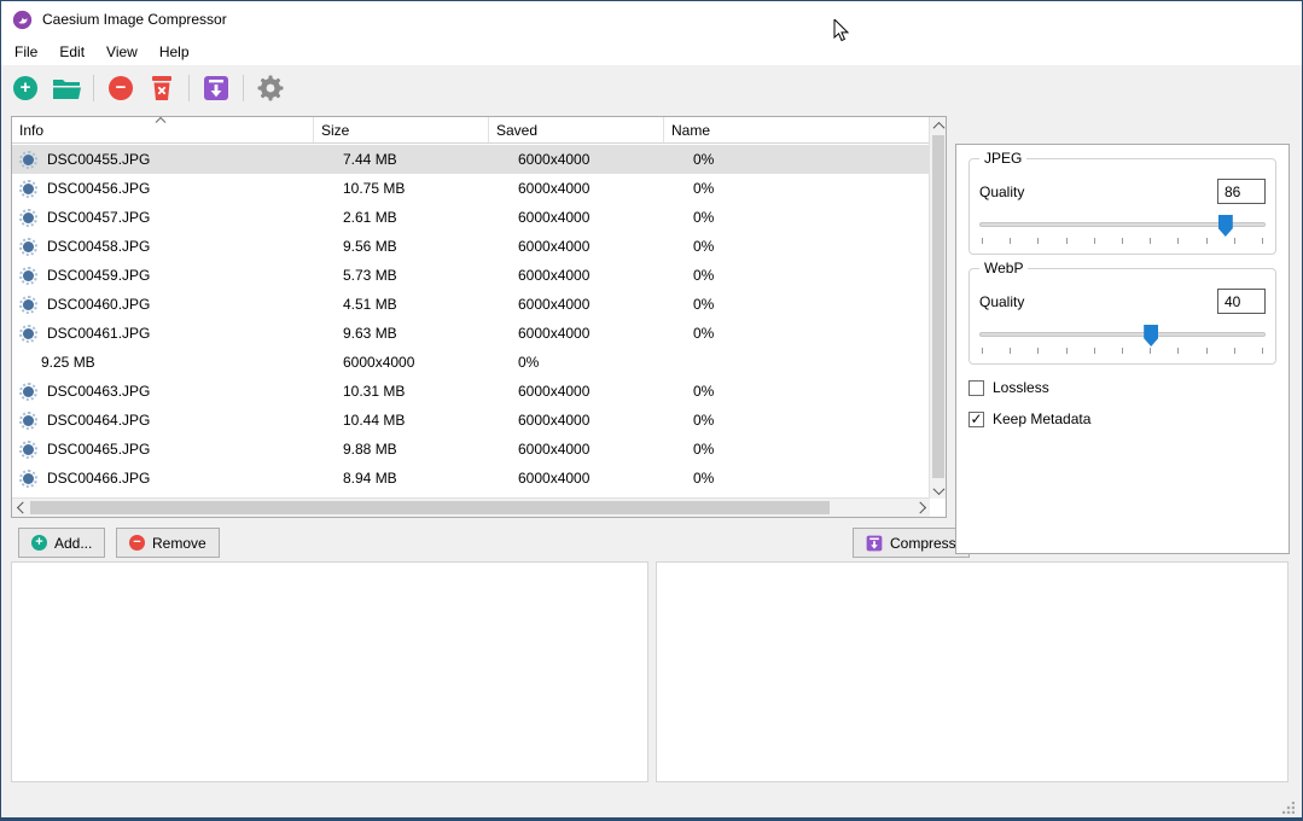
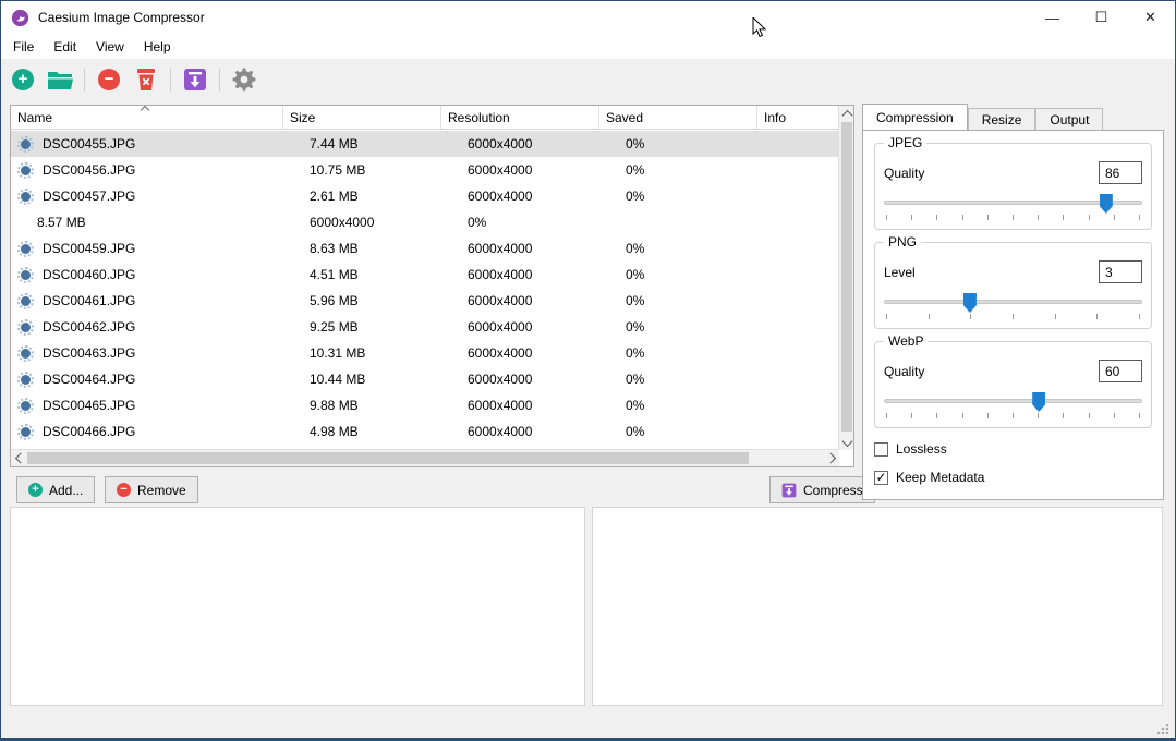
  Caesium Image Compressor
+ —
+ ☐
+ ✕
  File
  Edit
  View
  Help
  +
  −
- Info
+ Name
  Size
+ Resolution
  Saved
- Name
+ Info
  DSC00455.JPG
  7.44 MB
  6000x4000
  0%
  DSC00456.JPG
  10.75 MB
  6000x4000
  0%
  DSC00457.JPG
  2.61 MB
  6000x4000
  0%
- DSC00458.JPG
- 9.56 MB
+ 8.57 MB
  6000x4000
  0%
  DSC00459.JPG
- 5.73 MB
+ 8.63 MB
  6000x4000
  0%
  DSC00460.JPG
  4.51 MB
  6000x4000
  0%
  DSC00461.JPG
- 9.63 MB
+ 5.96 MB
  6000x4000
  0%
+ DSC00462.JPG
  9.25 MB
  6000x4000
  0%
  DSC00463.JPG
  10.31 MB
  6000x4000
  0%
  DSC00464.JPG
  10.44 MB
  6000x4000
  0%
  DSC00465.JPG
  9.88 MB
  6000x4000
  0%
  DSC00466.JPG
- 8.94 MB
+ 4.98 MB
  6000x4000
  0%
  +
  Add...
  −
  Remove
  Compress
+ Compression
+ Resize
+ Output
  JPEG
  Quality
  86
+ PNG
+ Level
+ 3
  WebP
  Quality
- 40
+ 60
  Lossless
  Keep Metadata
